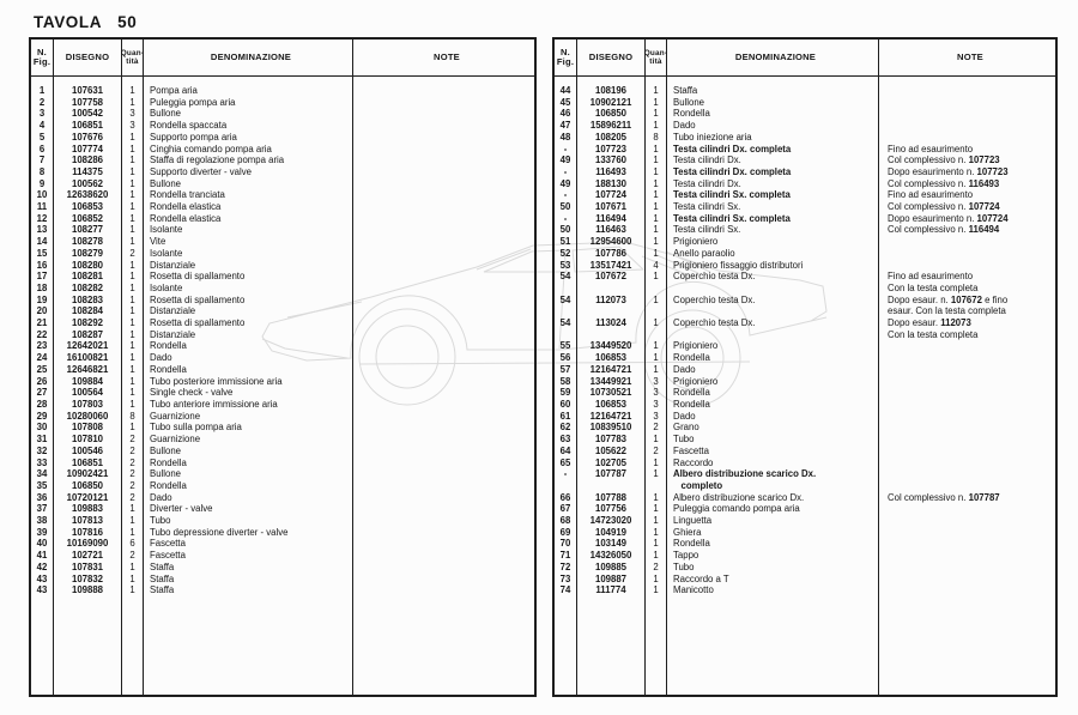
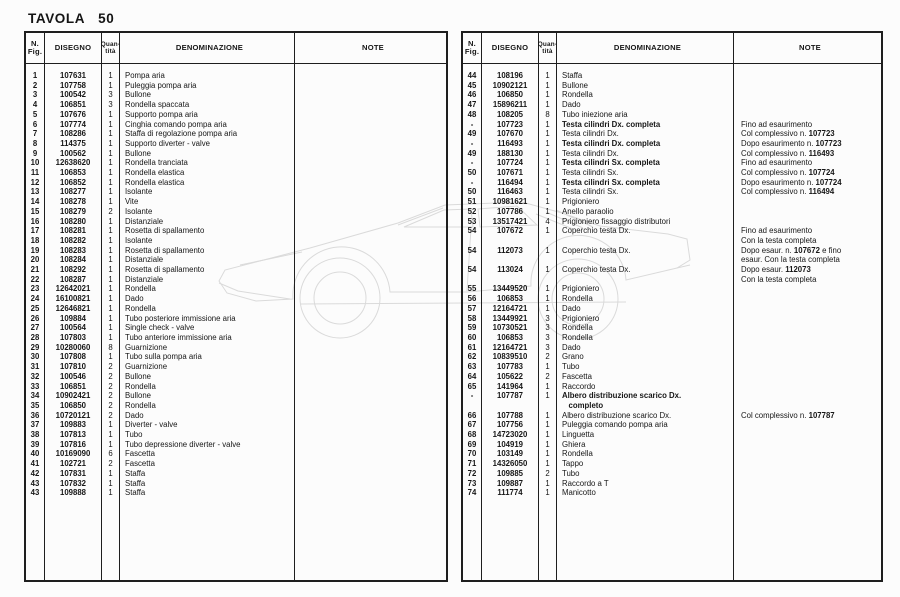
  TAVOLA 50
  N.
  Fig.
  DISEGNO
  DENOMINAZIONE
  NOTE
  1
  107631
  1
  Pompa aria
  2
  107758
  1
  Puleggia pompa aria
  3
  100542
  3
  Bullone
  4
  106851
  3
  Rondella spaccata
  5
  107676
  1
  Supporto pompa aria
  6
  107774
  1
  Cinghia comando pompa aria
  7
  108286
  1
  Staffa di regolazione pompa aria
  8
  114375
  1
  Supporto diverter - valve
  9
  100562
  1
  Bullone
  10
  12638620
  1
  Rondella tranciata
  11
  106853
  1
  Rondella elastica
  12
  106852
  1
  Rondella elastica
  13
  108277
  1
  Isolante
  14
  108278
  1
  Vite
  15
  108279
  2
  Isolante
  16
  108280
  1
  Distanziale
  17
  108281
  1
  Rosetta di spallamento
  18
  108282
  1
  Isolante
  19
  108283
  1
  Rosetta di spallamento
  20
  108284
  1
  Distanziale
  21
  108292
  1
  Rosetta di spallamento
  22
  108287
  1
  Distanziale
  23
  12642021
  1
  Rondella
  24
  16100821
  1
  Dado
  25
  12646821
  1
  Rondella
  26
  109884
  1
  Tubo posteriore immissione aria
  27
  100564
  1
  Single check - valve
  28
  107803
  1
  Tubo anteriore immissione aria
  29
  10280060
  8
  Guarnizione
  30
  107808
  1
  Tubo sulla pompa aria
  31
  107810
  2
  Guarnizione
  32
  100546
  2
  Bullone
  33
  106851
  2
  Rondella
  34
  10902421
  2
  Bullone
  35
  106850
  2
  Rondella
  36
  10720121
  2
  Dado
  37
  109883
  1
  Diverter - valve
  38
  107813
  1
  Tubo
  39
  107816
  1
  Tubo depressione diverter - valve
  40
  10169090
  6
  Fascetta
  41
  102721
  2
  Fascetta
  42
  107831
  1
  Staffa
  43
  107832
  1
  Staffa
  43
  109888
  1
  Staffa
  N.
  Fig.
  DISEGNO
  DENOMINAZIONE
  NOTE
  44
  108196
  1
  Staffa
  45
  10902121
  1
  Bullone
  46
  106850
  1
  Rondella
  47
  15896211
  1
  Dado
  48
  108205
  8
  Tubo iniezione aria
  -
  107723
  1
  Testa cilindri Dx. completa
  Fino ad esaurimento
  49
- 133760
+ 107670
  1
  Testa cilindri Dx.
  Col complessivo n. 107723
  -
  116493
  1
  Testa cilindri Dx. completa
  Dopo esaurimento n. 107723
  49
  188130
  1
  Testa cilindri Dx.
  Col complessivo n. 116493
  -
  107724
  1
  Testa cilindri Sx. completa
  Fino ad esaurimento
  50
  107671
  1
  Testa cilindri Sx.
  Col complessivo n. 107724
  -
  116494
  1
  Testa cilindri Sx. completa
  Dopo esaurimento n. 107724
  50
  116463
  1
  Testa cilindri Sx.
  Col complessivo n. 116494
  51
- 12954600
+ 10981621
  1
  Prigioniero
  52
  107786
  1
  Anello paraolio
  53
  13517421
  4
  Prigioniero fissaggio distributori
  54
  107672
  1
  Coperchio testa Dx.
  Fino ad esaurimento
  Con la testa completa
  54
  112073
  1
  Coperchio testa Dx.
  Dopo esaur. n. 107672 e fino
  esaur. Con la testa completa
  54
  113024
  1
  Coperchio testa Dx.
  Dopo esaur. 112073
  Con la testa completa
  55
  13449520
  1
  Prigioniero
  56
  106853
  1
  Rondella
  57
  12164721
  1
  Dado
  58
  13449921
  3
  Prigioniero
  59
  10730521
  3
  Rondella
  60
  106853
  3
  Rondella
  61
  12164721
  3
  Dado
  62
  10839510
  2
  Grano
  63
  107783
  1
  Tubo
  64
  105622
  2
  Fascetta
  65
- 102705
+ 141964
  1
  Raccordo
  -
  107787
  1
  Albero distribuzione scarico Dx.
  completo
  66
  107788
  1
  Albero distribuzione scarico Dx.
  Col complessivo n. 107787
  67
  107756
  1
  Puleggia comando pompa aria
  68
  14723020
  1
  Linguetta
  69
  104919
  1
  Ghiera
  70
  103149
  1
  Rondella
  71
  14326050
  1
  Tappo
  72
  109885
  2
  Tubo
  73
  109887
  1
  Raccordo a T
  74
  111774
  1
  Manicotto
